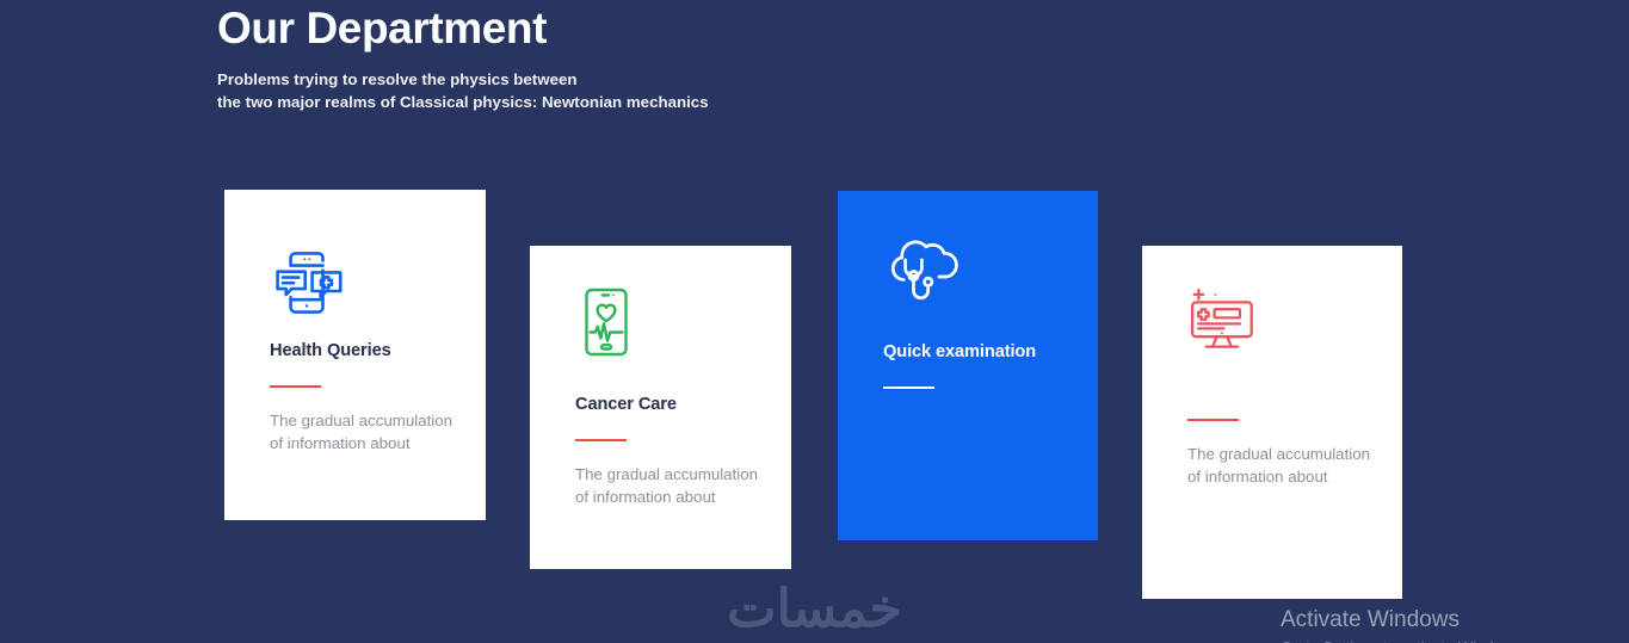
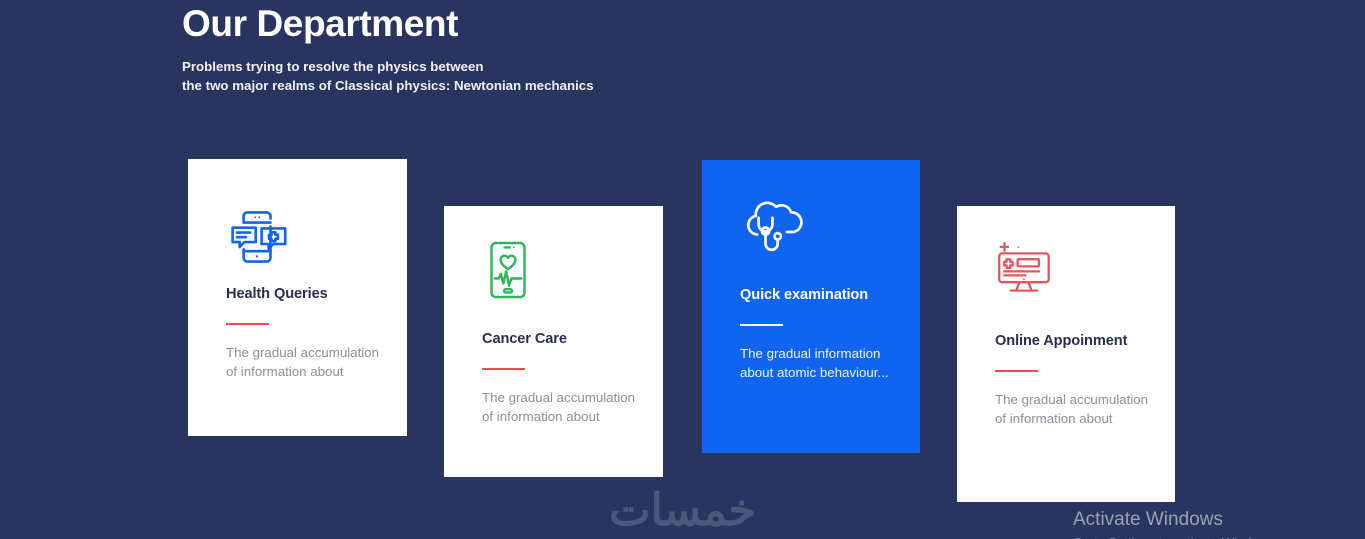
  Our Department
  Problems trying to resolve the physics between
  the two major realms of Classical physics: Newtonian mechanics
  Health Queries
  The gradual accumulation of information about
  Cancer Care
  The gradual accumulation of information about
  Quick examination
+ The gradual information about atomic behaviour...
+ Online Appoinment
  The gradual accumulation of information about
  خمسات
  Activate Windows
